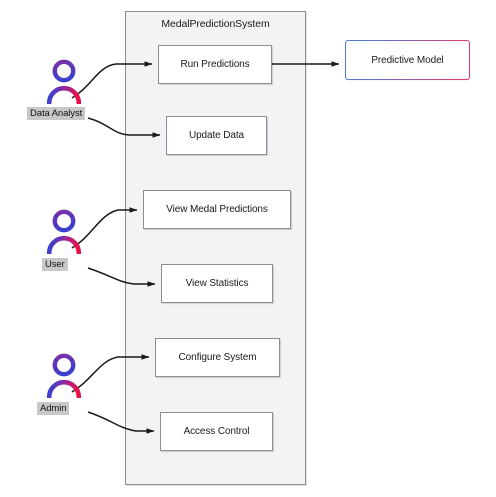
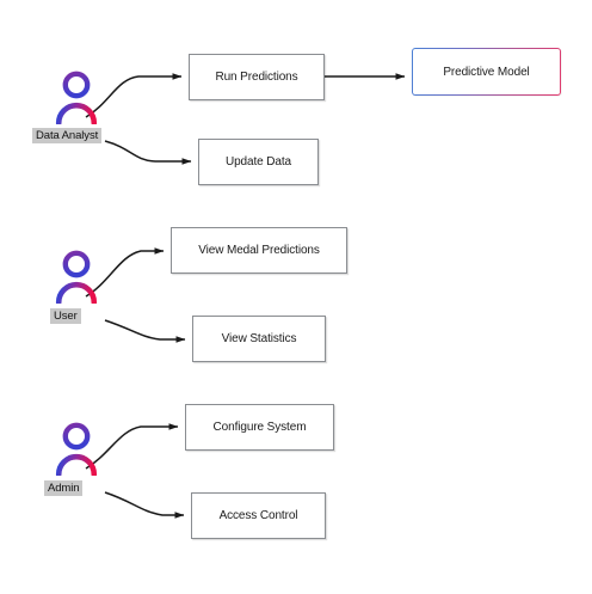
- MedalPredictionSystem
  Run Predictions
  Update Data
  View Medal Predictions
  View Statistics
  Configure System
  Access Control
  Predictive Model
  Data Analyst
  User
  Admin
